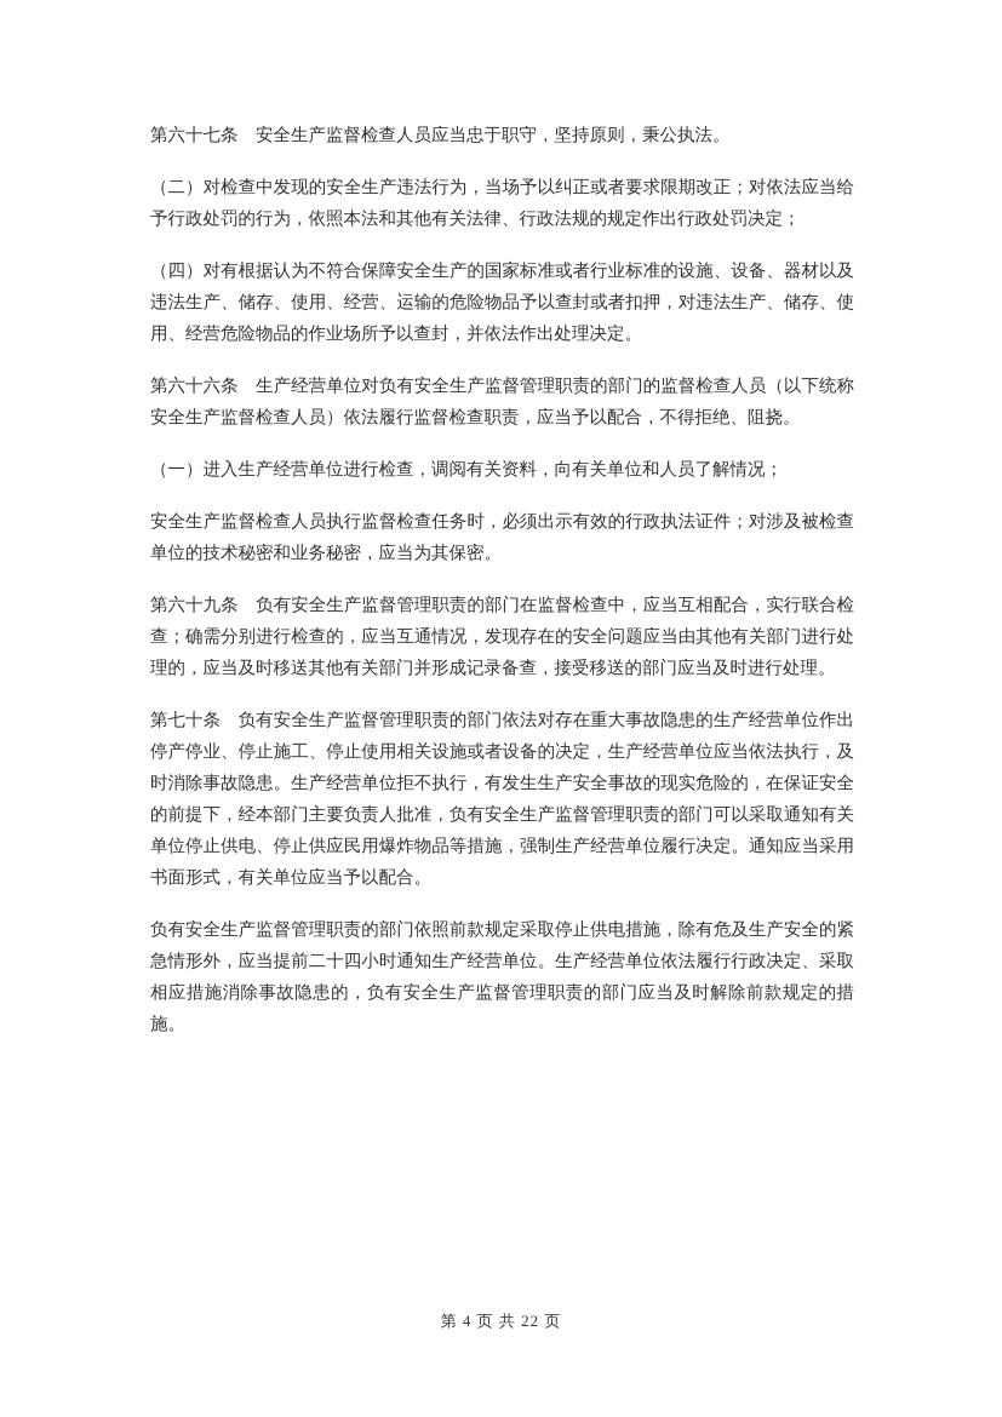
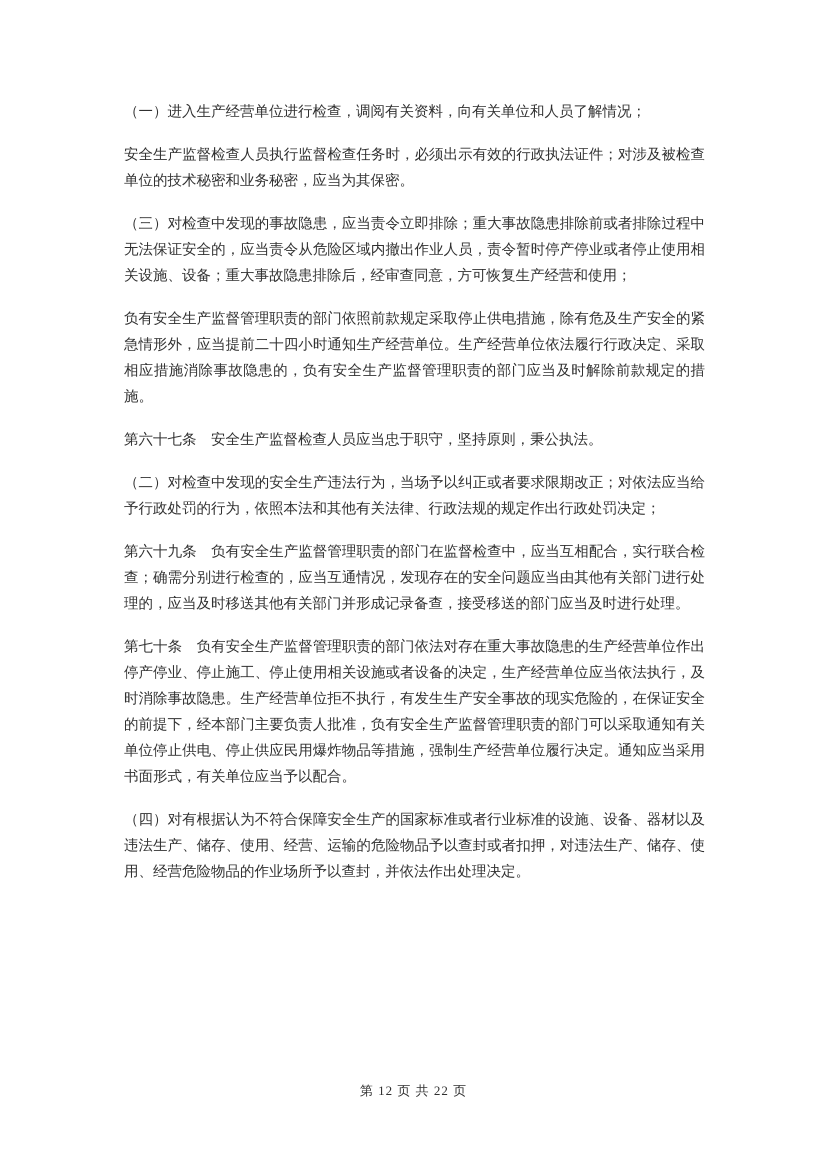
- 第六十七条 安全生产监督检查人员应当忠于职守，坚持原则，秉公执法。
+ （一）进入生产经营单位进行检查，调阅有关资料，向有关单位和人员了解情况；
- （二）对检查中发现的安全生产违法行为，当场予以纠正或者要求限期改正；对依法应当给予行政处罚的行为，依照本法和其他有关法律、行政法规的规定作出行政处罚决定；
+ 安全生产监督检查人员执行监督检查任务时，必须出示有效的行政执法证件；对涉及被检查单位的技术秘密和业务秘密，应当为其保密。
+ （三）对检查中发现的事故隐患，应当责令立即排除；重大事故隐患排除前或者排除过程中无法保证安全的，应当责令从危险区域内撤出作业人员，责令暂时停产停业或者停止使用相关设施、设备；重大事故隐患排除后，经审查同意，方可恢复生产经营和使用；
- （四）对有根据认为不符合保障安全生产的国家标准或者行业标准的设施、设备、器材以及违法生产、储存、使用、经营、运输的危险物品予以查封或者扣押，对违法生产、储存、使用、经营危险物品的作业场所予以查封，并依法作出处理决定。
+ 负有安全生产监督管理职责的部门依照前款规定采取停止供电措施，除有危及生产安全的紧急情形外，应当提前二十四小时通知生产经营单位。生产经营单位依法履行行政决定、采取相应措施消除事故隐患的，负有安全生产监督管理职责的部门应当及时解除前款规定的措施。
- 第六十六条 生产经营单位对负有安全生产监督管理职责的部门的监督检查人员（以下统称安全生产监督检查人员）依法履行监督检查职责，应当予以配合，不得拒绝、阻挠。
- （一）进入生产经营单位进行检查，调阅有关资料，向有关单位和人员了解情况；
+ 第六十七条 安全生产监督检查人员应当忠于职守，坚持原则，秉公执法。
- 安全生产监督检查人员执行监督检查任务时，必须出示有效的行政执法证件；对涉及被检查单位的技术秘密和业务秘密，应当为其保密。
+ （二）对检查中发现的安全生产违法行为，当场予以纠正或者要求限期改正；对依法应当给予行政处罚的行为，依照本法和其他有关法律、行政法规的规定作出行政处罚决定；
  第六十九条 负有安全生产监督管理职责的部门在监督检查中，应当互相配合，实行联合检查；确需分别进行检查的，应当互通情况，发现存在的安全问题应当由其他有关部门进行处理的，应当及时移送其他有关部门并形成记录备查，接受移送的部门应当及时进行处理。
  第七十条 负有安全生产监督管理职责的部门依法对存在重大事故隐患的生产经营单位作出停产停业、停止施工、停止使用相关设施或者设备的决定，生产经营单位应当依法执行，及时消除事故隐患。生产经营单位拒不执行，有发生生产安全事故的现实危险的，在保证安全的前提下，经本部门主要负责人批准，负有安全生产监督管理职责的部门可以采取通知有关单位停止供电、停止供应民用爆炸物品等措施，强制生产经营单位履行决定。通知应当采用书面形式，有关单位应当予以配合。
- 负有安全生产监督管理职责的部门依照前款规定采取停止供电措施，除有危及生产安全的紧急情形外，应当提前二十四小时通知生产经营单位。生产经营单位依法履行行政决定、采取相应措施消除事故隐患的，负有安全生产监督管理职责的部门应当及时解除前款规定的措施。
+ （四）对有根据认为不符合保障安全生产的国家标准或者行业标准的设施、设备、器材以及违法生产、储存、使用、经营、运输的危险物品予以查封或者扣押，对违法生产、储存、使用、经营危险物品的作业场所予以查封，并依法作出处理决定。
- 第 4 页 共 22 页
+ 第 12 页 共 22 页
